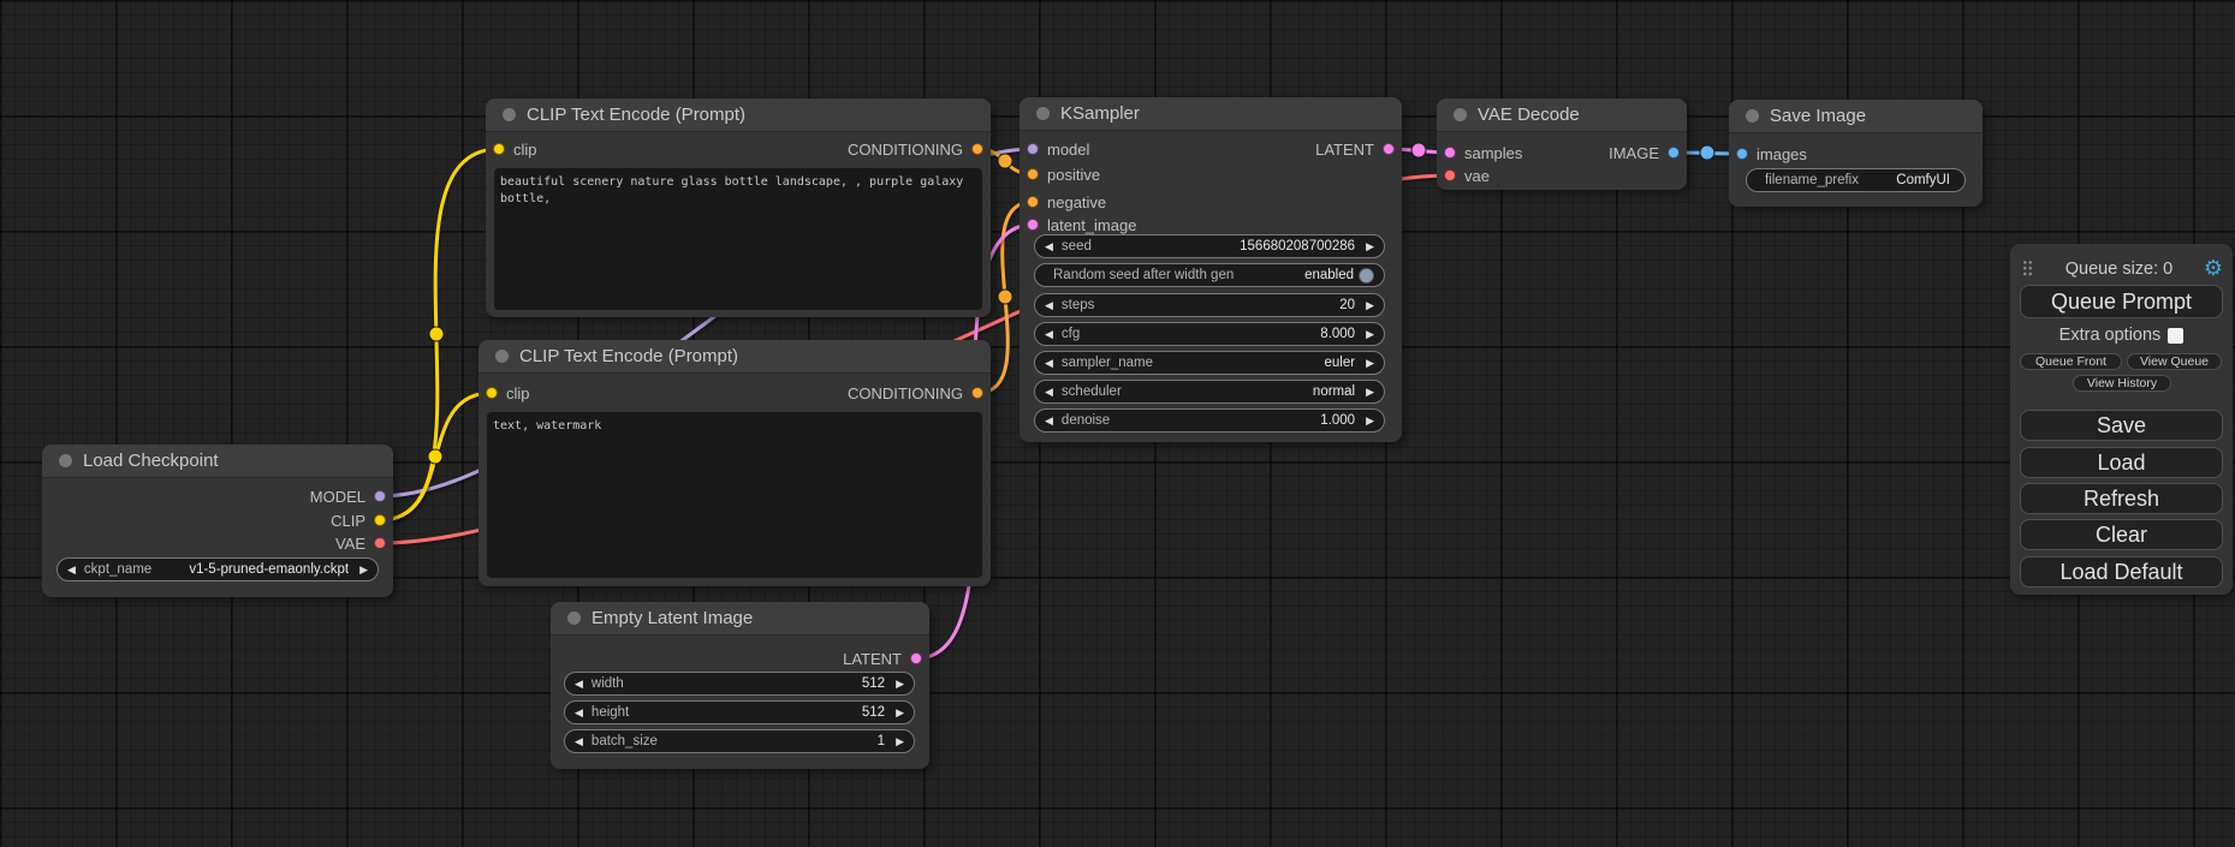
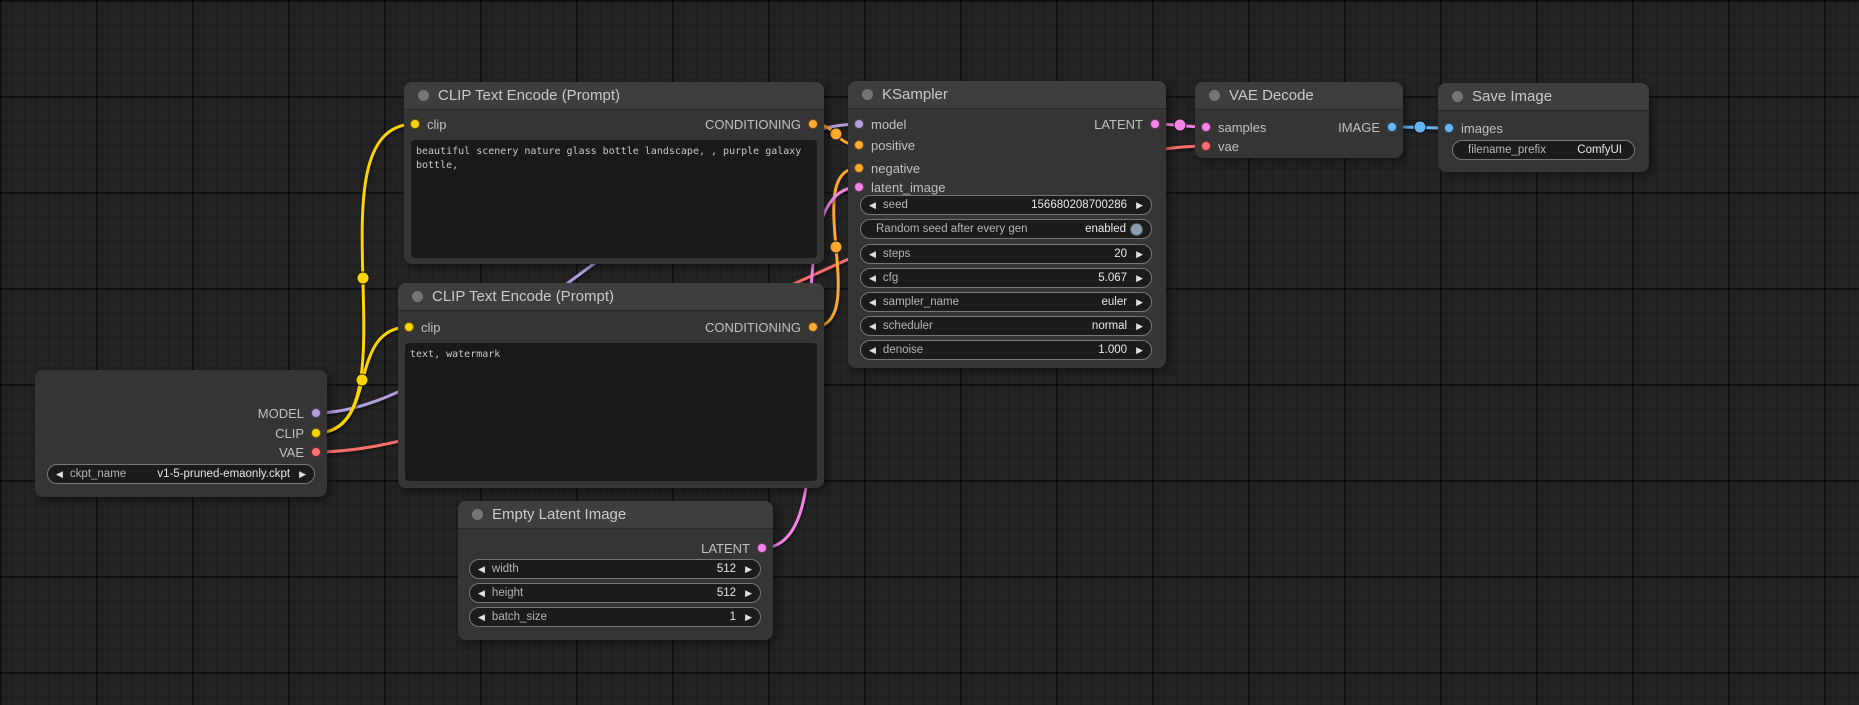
- Load Checkpoint
  MODEL
  CLIP
  VAE
  ◀
  ckpt_name
  v1-5-pruned-emaonly.ckpt
  ▶
  CLIP Text Encode (Prompt)
  clip
  CONDITIONING
  beautiful scenery nature glass bottle landscape, , purple galaxy bottle,
  CLIP Text Encode (Prompt)
  clip
  CONDITIONING
  text, watermark
  KSampler
  model
  positive
  negative
  latent_image
  LATENT
  ◀
  seed
  156680208700286
  ▶
- Random seed after width gen
+ Random seed after every gen
  enabled
  ◀
  steps
  20
  ▶
  ◀
  cfg
- 8.000
+ 5.067
  ▶
  ◀
  sampler_name
  euler
  ▶
  ◀
  scheduler
  normal
  ▶
  ◀
  denoise
  1.000
  ▶
  Empty Latent Image
  LATENT
  ◀
  width
  512
  ▶
  ◀
  height
  512
  ▶
  ◀
  batch_size
  1
  ▶
  VAE Decode
  samples
  vae
  IMAGE
  Save Image
  images
  filename_prefix
  ComfyUI
- Queue size: 0
- ⚙
- Queue Prompt
- Extra options
- Queue Front
- View Queue
- View History
- Save
- Load
- Refresh
- Clear
- Load Default
